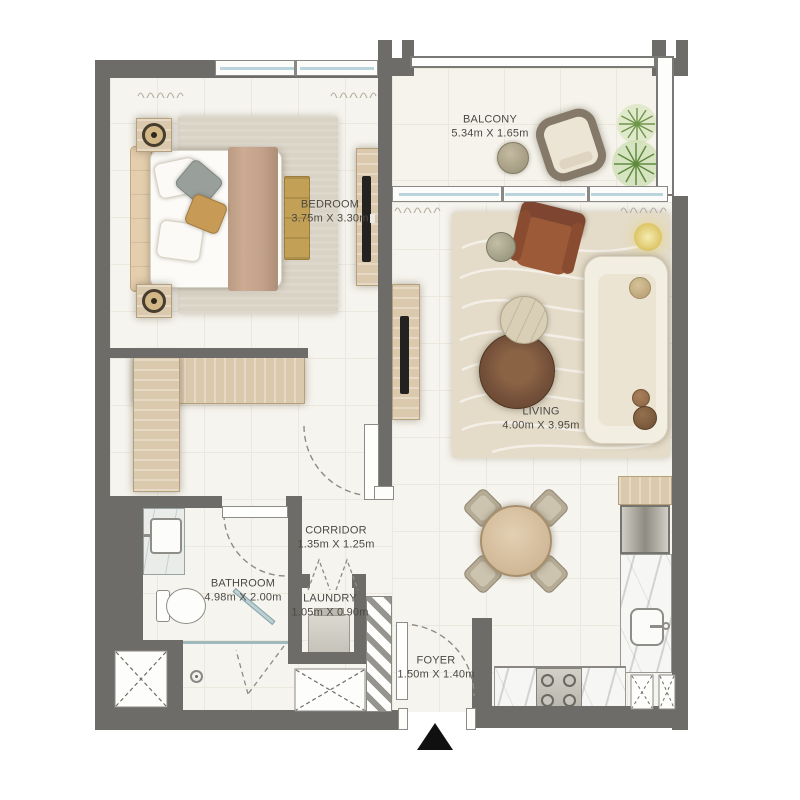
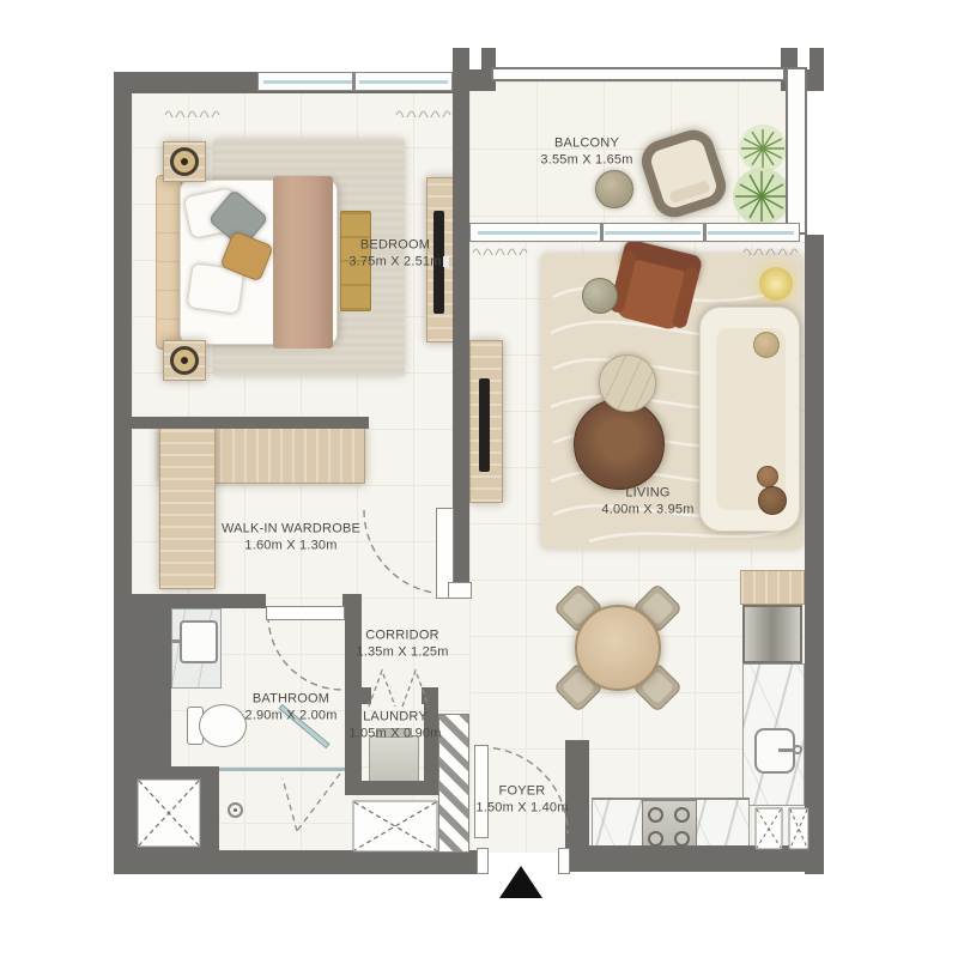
  BEDROOM
- 3.75m X 3.30m
+ 3.75m X 2.51m
  BALCONY
- 5.34m X 1.65m
+ 3.55m X 1.65m
  LIVING
  4.00m X 3.95m
+ WALK-IN WARDROBE
+ 1.60m X 1.30m
  CORRIDOR
  1.35m X 1.25m
  BATHROOM
- 4.98m X 2.00m
+ 2.90m X 2.00m
  LAUNDRY
  1.05m X 0.90m
  FOYER
  1.50m X 1.40m
